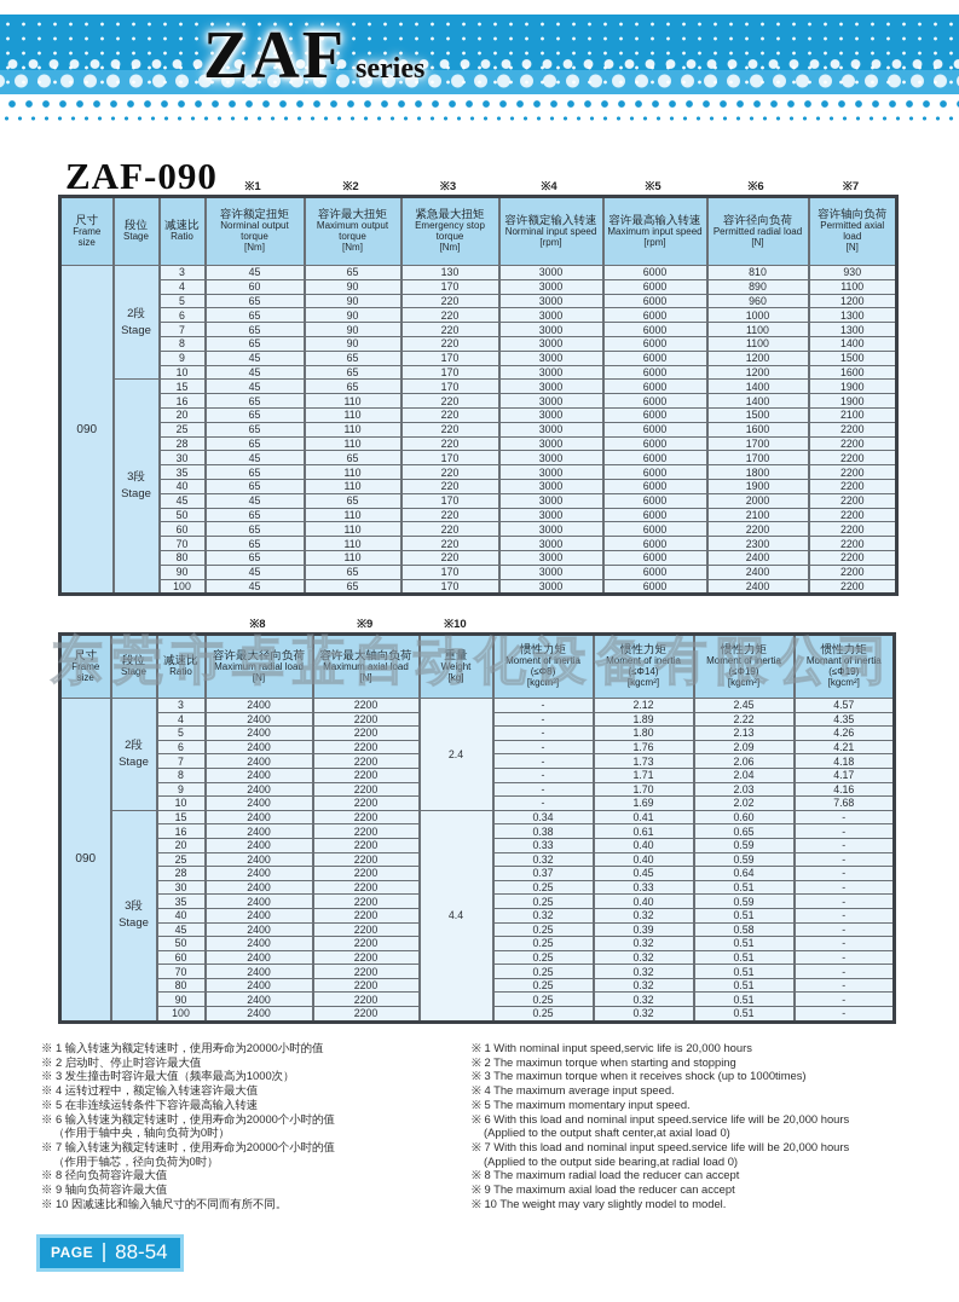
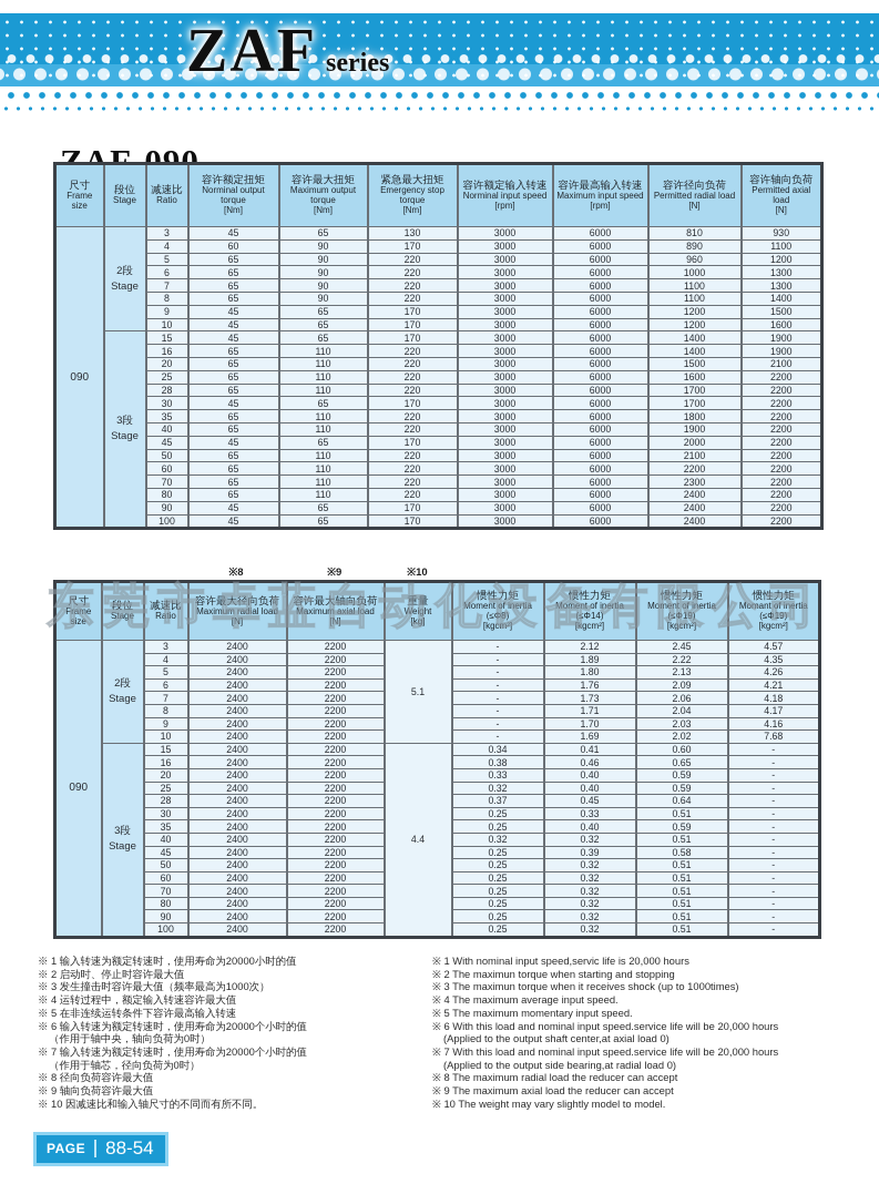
  ZAF series
  ZAF-090
  东莞市卓蓝自动化设备有限公司
- 			※1	※2	※3	※4	※5	※6	※7
  尺寸Frame size	段位Stage	减速比Ratio	容许额定扭矩Norminal output torque[Nm]	容许最大扭矩Maximum output torque[Nm]	紧急最大扭矩Emergency stop torque[Nm]	容许额定输入转速Norminal input speed[rpm]	容许最高输入转速Maximum input speed[rpm]	容许径向负荷Permitted radial load[N]	容许轴向负荷Permitted axial load[N]
  090	2段Stage	3	45	65	130	3000	6000	810	930
  4	60	90	170	3000	6000	890	1100
  5	65	90	220	3000	6000	960	1200
  6	65	90	220	3000	6000	1000	1300
  7	65	90	220	3000	6000	1100	1300
  8	65	90	220	3000	6000	1100	1400
  9	45	65	170	3000	6000	1200	1500
  10	45	65	170	3000	6000	1200	1600
  3段Stage	15	45	65	170	3000	6000	1400	1900
  16	65	110	220	3000	6000	1400	1900
  20	65	110	220	3000	6000	1500	2100
  25	65	110	220	3000	6000	1600	2200
  28	65	110	220	3000	6000	1700	2200
  30	45	65	170	3000	6000	1700	2200
  35	65	110	220	3000	6000	1800	2200
  40	65	110	220	3000	6000	1900	2200
  45	45	65	170	3000	6000	2000	2200
  50	65	110	220	3000	6000	2100	2200
  60	65	110	220	3000	6000	2200	2200
  70	65	110	220	3000	6000	2300	2200
  80	65	110	220	3000	6000	2400	2200
  90	45	65	170	3000	6000	2400	2200
  100	45	65	170	3000	6000	2400	2200
  			※8	※9	※10
  尺寸Frame size	段位Stage	减速比Ratio	容许最大径向负荷Maximum radial load[N]	容许最大轴向负荷Maximum axial load[N]	重量Weight[kg]	惯性力矩Moment of inertia(≤Φ8)[kgcm²]	惯性力矩Moment of inertia(≤Φ14)[kgcm²]	惯性力矩Moment of inertia(≤Φ19)[kgcm²]	惯性力矩Momant of inertia(≤Φ19)[kgcm²]
- 090	2段Stage	3	2400	2200	2.4	-	2.12	2.45	4.57
+ 090	2段Stage	3	2400	2200	5.1	-	2.12	2.45	4.57
  4	2400	2200	-	1.89	2.22	4.35
  5	2400	2200	-	1.80	2.13	4.26
  6	2400	2200	-	1.76	2.09	4.21
  7	2400	2200	-	1.73	2.06	4.18
  8	2400	2200	-	1.71	2.04	4.17
  9	2400	2200	-	1.70	2.03	4.16
  10	2400	2200	-	1.69	2.02	7.68
  3段Stage	15	2400	2200	4.4	0.34	0.41	0.60	-
- 16	2400	2200	0.38	0.61	0.65	-
+ 16	2400	2200	0.38	0.46	0.65	-
  20	2400	2200	0.33	0.40	0.59	-
  25	2400	2200	0.32	0.40	0.59	-
  28	2400	2200	0.37	0.45	0.64	-
  30	2400	2200	0.25	0.33	0.51	-
  35	2400	2200	0.25	0.40	0.59	-
  40	2400	2200	0.32	0.32	0.51	-
  45	2400	2200	0.25	0.39	0.58	-
  50	2400	2200	0.25	0.32	0.51	-
  60	2400	2200	0.25	0.32	0.51	-
  70	2400	2200	0.25	0.32	0.51	-
  80	2400	2200	0.25	0.32	0.51	-
  90	2400	2200	0.25	0.32	0.51	-
  100	2400	2200	0.25	0.32	0.51	-
  ※ 1 输入转速为额定转速时，使用寿命为20000小时的值
  ※ 2 启动时、停止时容许最大值
  ※ 3 发生撞击时容许最大值（频率最高为1000次）
  ※ 4 运转过程中，额定输入转速容许最大值
  ※ 5 在非连续运转条件下容许最高输入转速
  ※ 6 输入转速为额定转速时，使用寿命为20000个小时的值
  （作用于轴中央，轴向负荷为0时）
  ※ 7 输入转速为额定转速时，使用寿命为20000个小时的值
  （作用于轴芯，径向负荷为0时）
  ※ 8 径向负荷容许最大值
  ※ 9 轴向负荷容许最大值
  ※ 10 因减速比和输入轴尺寸的不同而有所不同。
  ※ 1 With nominal input speed,servic life is 20,000 hours
  ※ 2 The maximun torque when starting and stopping
  ※ 3 The maximun torque when it receives shock (up to 1000times)
  ※ 4 The maximum average input speed.
  ※ 5 The maximum momentary input speed.
  ※ 6 With this load and nominal input speed.service life will be 20,000 hours
  (Applied to the output shaft center,at axial load 0)
  ※ 7 With this load and nominal input speed.service life will be 20,000 hours
  (Applied to the output side bearing,at radial load 0)
  ※ 8 The maximum radial load the reducer can accept
  ※ 9 The maximum axial load the reducer can accept
  ※ 10 The weight may vary slightly model to model.
  PAGE
  88-54
